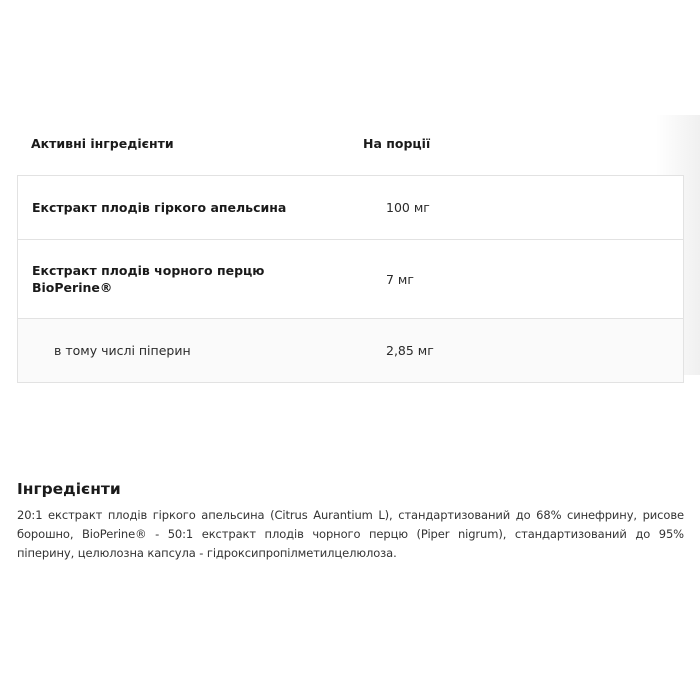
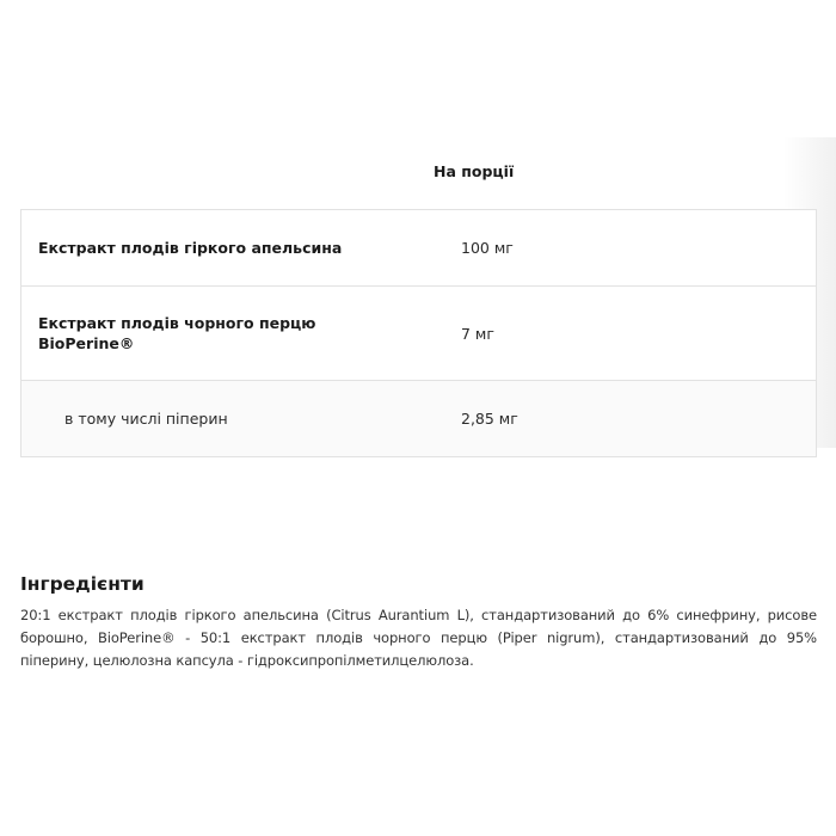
- Активні інгредієнти
  На порції
  Екстракт плодів гіркого апельсина	100 мг
  Екстракт плодів чорного перцю BioPerine®	7 мг
  в тому числі піперин	2,85 мг
  Інгредієнти
- 20:1 екстракт плодів гіркого апельсина (Citrus Aurantium L), стандартизований до 68% синефрину, рисове борошно, BioPerine® - 50:1 екстракт плодів чорного перцю (Piper nigrum), стандартизований до 95% піперину, целюлозна капсула - гідроксипропілметилцелюлоза.
+ 20:1 екстракт плодів гіркого апельсина (Citrus Aurantium L), стандартизований до 6% синефрину, рисове борошно, BioPerine® - 50:1 екстракт плодів чорного перцю (Piper nigrum), стандартизований до 95% піперину, целюлозна капсула - гідроксипропілметилцелюлоза.
